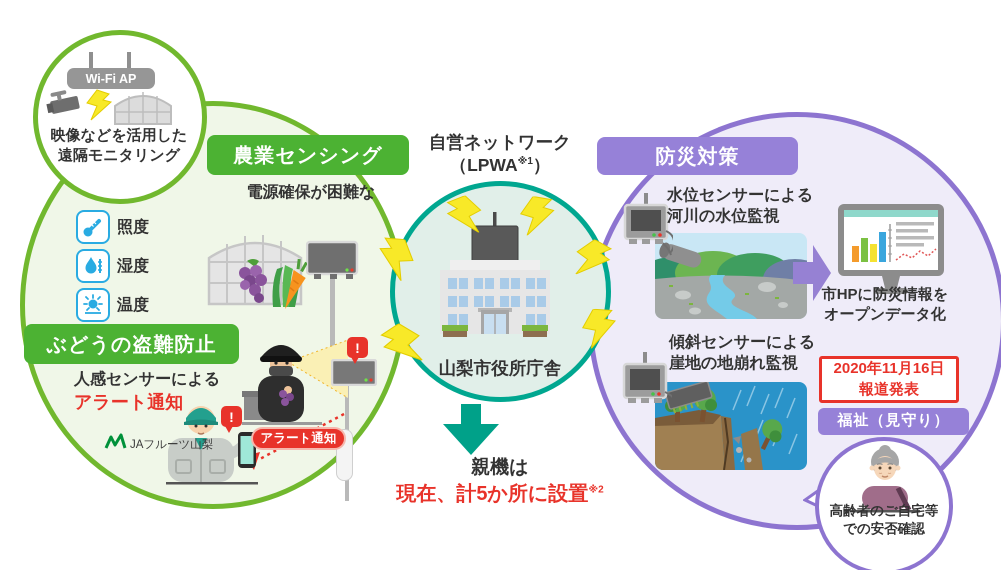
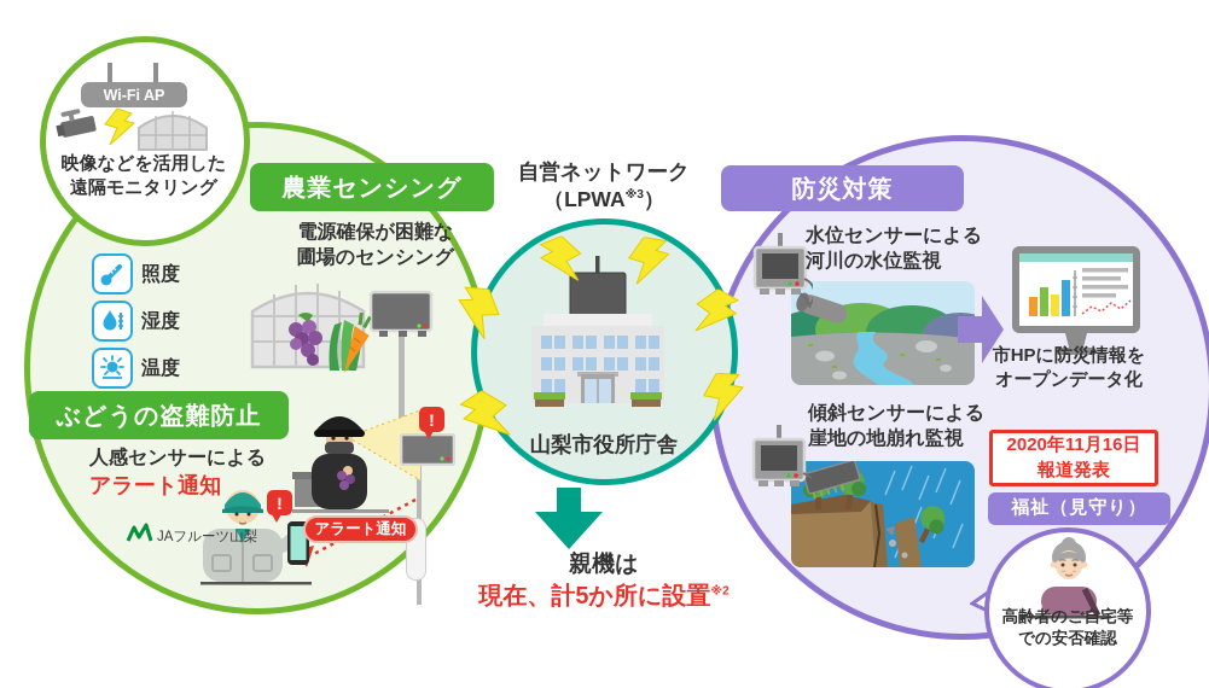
  Wi-Fi AP
  映像などを活用した
  遠隔モニタリング
  農業センシング
  電源確保が困難な
+ 圃場のセンシング
  照度
  湿度
  温度
  ぶどうの盗難防止
  人感センサーによる
  アラート通知
  !
  !
  アラート通知
  JAフルーツ山梨
  自営ネットワーク
- （LPWA※1）
+ （LPWA※3）
  山梨市役所庁舎
  親機は
  現在、計5か所に設置※2
  防災対策
  水位センサーによる
  河川の水位監視
  市HPに防災情報を
  オープンデータ化
  傾斜センサーによる
  崖地の地崩れ監視
  2020年11月16日
  報道発表
  福祉（見守り）
  高齢者のご自宅等
  での安否確認
